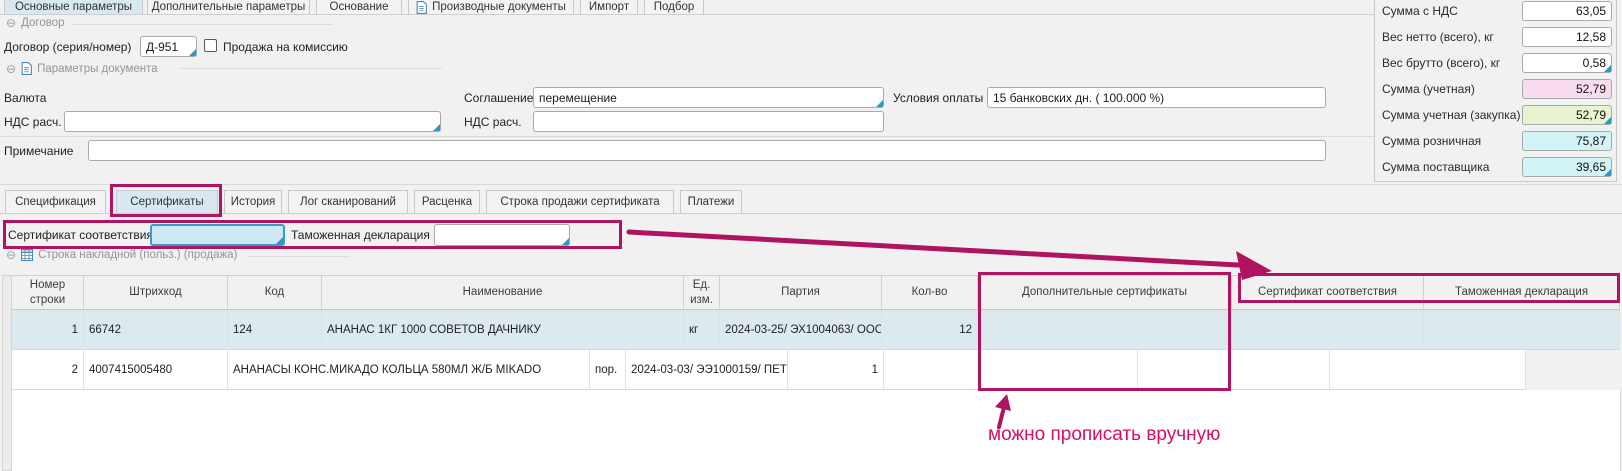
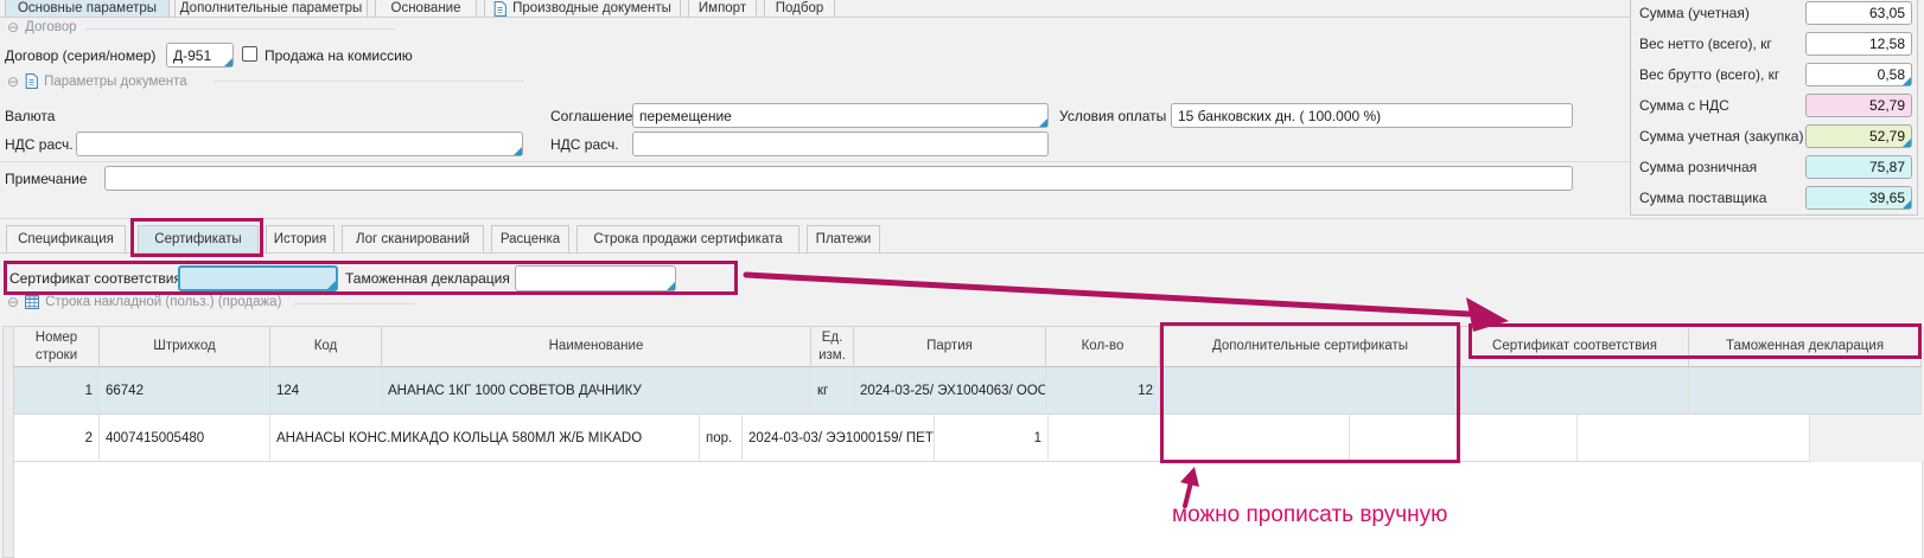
  Основные параметры
  Дополнительные параметры
  Основание
  Производные документы
  Импорт
  Подбор
  ⊖
  Договор
  Договор (серия/номер)
  Д-951
  Продажа на комиссию
  ⊖
  Параметры документа
  Валюта
  Соглашение
  перемещение
  Условия оплаты
  15 банковских дн. ( 100.000 %)
  НДС расч.
  НДС расч.
  Примечание
- Сумма с НДС
+ Сумма (учетная)
  63,05
  Вес нетто (всего), кг
  12,58
  Вес брутто (всего), кг
  0,58
- Сумма (учетная)
+ Сумма с НДС
  52,79
  Сумма учетная (закупка)
  52,79
  Сумма розничная
  75,87
  Сумма поставщика
  39,65
  Спецификация
  Сертификаты
  История
  Лог сканирований
  Расценка
  Строка продажи сертификата
  Платежи
  Сертификат соответстви
  Таможенная декларация
  ⊖
  Строка накладной (польз.) (продажа)
  Номер строки
  Штрихкод
  Код
  Наименование
  Ед. изм.
  Партия
  Кол-во
  Дополнительные сертификаты
  Сертификат соответствия
  Таможенная декларация
  1
  66742
  124
  АНАНАС 1КГ 1000 СОВЕТОВ ДАЧНИКУ
  кг
  2024-03-25/ ЭХ1004063/ ООО
  12
  2
  4007415005480
  АНАНАСЫ КОНС.МИКАДО КОЛЬЦА 580МЛ Ж/Б MIKADO
  пор.
  2024-03-03/ ЭЭ1000159/ ПЕТ
  1
  можно прописать вручную
